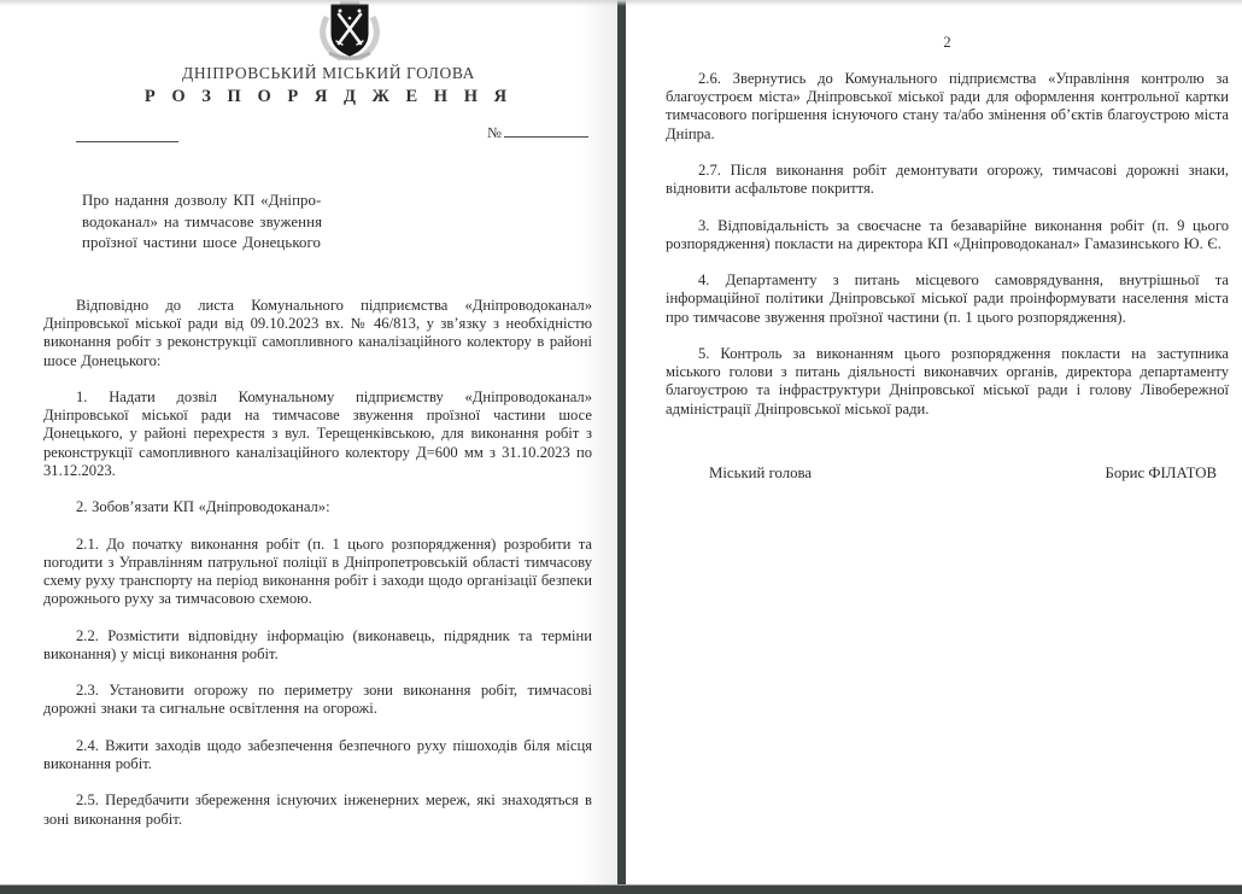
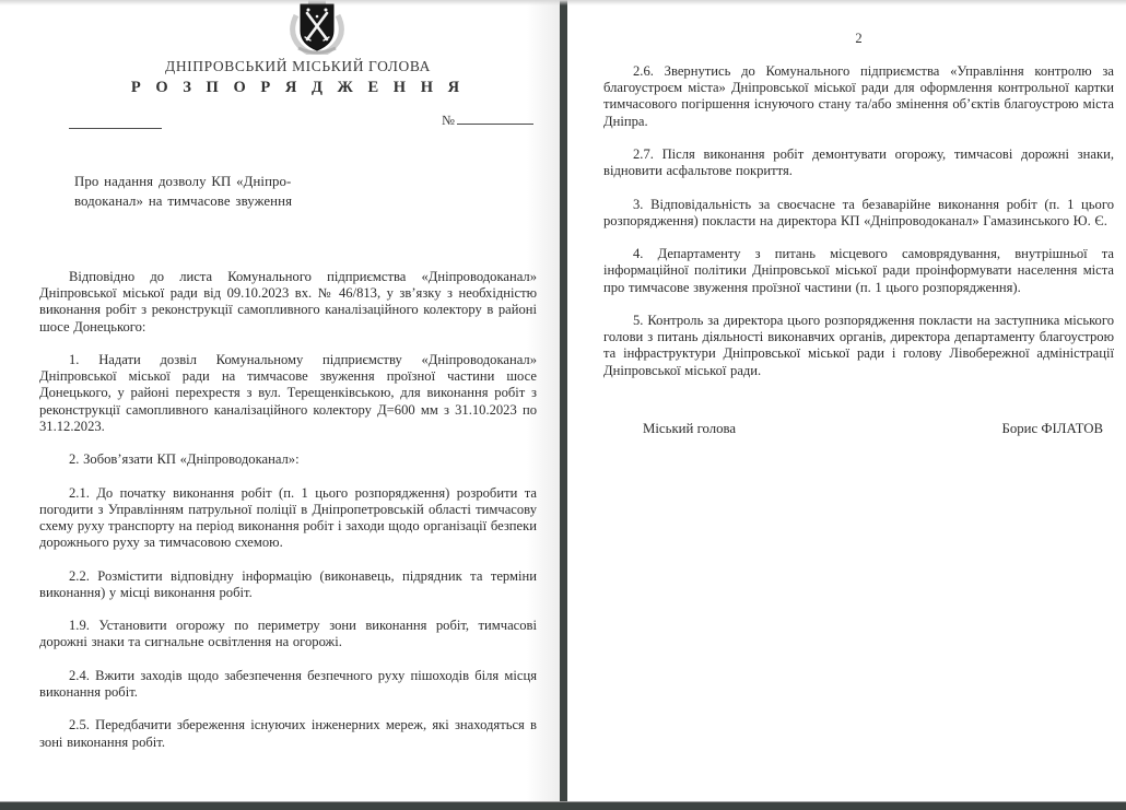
  ДНІПРОВСЬКИЙ МІСЬКИЙ ГОЛОВА
  Р О З П О Р Я Д Ж Е Н Н Я
  №
  Про надання дозволу КП «Дніпро-
  водоканал» на тимчасове звуження
- проїзної частини шосе Донецького
  Відповідно до листа Комунального підприємства «Дніпроводоканал» Дніпровської міської ради від 09.10.2023 вх. № 46/813, у зв’язку з необхідністю виконання робіт з реконструкції самопливного каналізаційного колектору в районі шосе Донецького:
  1. Надати дозвіл Комунальному підприємству «Дніпроводоканал» Дніпровської міської ради на тимчасове звуження проїзної частини шосе Донецького, у районі перехрестя з вул. Терещенківською, для виконання робіт з реконструкції самопливного каналізаційного колектору Д=600 мм з 31.10.2023 по 31.12.2023.
  2. Зобов’язати КП «Дніпроводоканал»:
  2.1. До початку виконання робіт (п. 1 цього розпорядження) розробити та погодити з Управлінням патрульної поліції в Дніпропетровській області тимчасову схему руху транспорту на період виконання робіт і заходи щодо організації безпеки дорожнього руху за тимчасовою схемою.
  2.2. Розмістити відповідну інформацію (виконавець, підрядник та терміни виконання) у місці виконання робіт.
- 2.3. Установити огорожу по периметру зони виконання робіт, тимчасові дорожні знаки та сигнальне освітлення на огорожі.
+ 1.9. Установити огорожу по периметру зони виконання робіт, тимчасові дорожні знаки та сигнальне освітлення на огорожі.
  2.4. Вжити заходів щодо забезпечення безпечного руху пішоходів біля місця виконання робіт.
  2.5. Передбачити збереження існуючих інженерних мереж, які знаходяться в зоні виконання робіт.
  2
  2.6. Звернутись до Комунального підприємства «Управління контролю за благоустроєм міста» Дніпровської міської ради для оформлення контрольної картки тимчасового погіршення існуючого стану та/або змінення об’єктів благоустрою міста Дніпра.
  2.7. Після виконання робіт демонтувати огорожу, тимчасові дорожні знаки, відновити асфальтове покриття.
- 3. Відповідальність за своєчасне та безаварійне виконання робіт (п. 9 цього розпорядження) покласти на директора КП «Дніпроводоканал» Гамазинського Ю. Є.
+ 3. Відповідальність за своєчасне та безаварійне виконання робіт (п. 1 цього розпорядження) покласти на директора КП «Дніпроводоканал» Гамазинського Ю. Є.
  4. Департаменту з питань місцевого самоврядування, внутрішньої та інформаційної політики Дніпровської міської ради проінформувати населення міста про тимчасове звуження проїзної частини (п. 1 цього розпорядження).
- 5. Контроль за виконанням цього розпорядження покласти на заступника міського голови з питань діяльності виконавчих органів, директора департаменту благоустрою та інфраструктури Дніпровської міської ради і голову Лівобережної адміністрації Дніпровської міської ради.
+ 5. Контроль за директора цього розпорядження покласти на заступника міського голови з питань діяльності виконавчих органів, директора департаменту благоустрою та інфраструктури Дніпровської міської ради і голову Лівобережної адміністрації Дніпровської міської ради.
  Міський голова
  Борис ФІЛАТОВ
